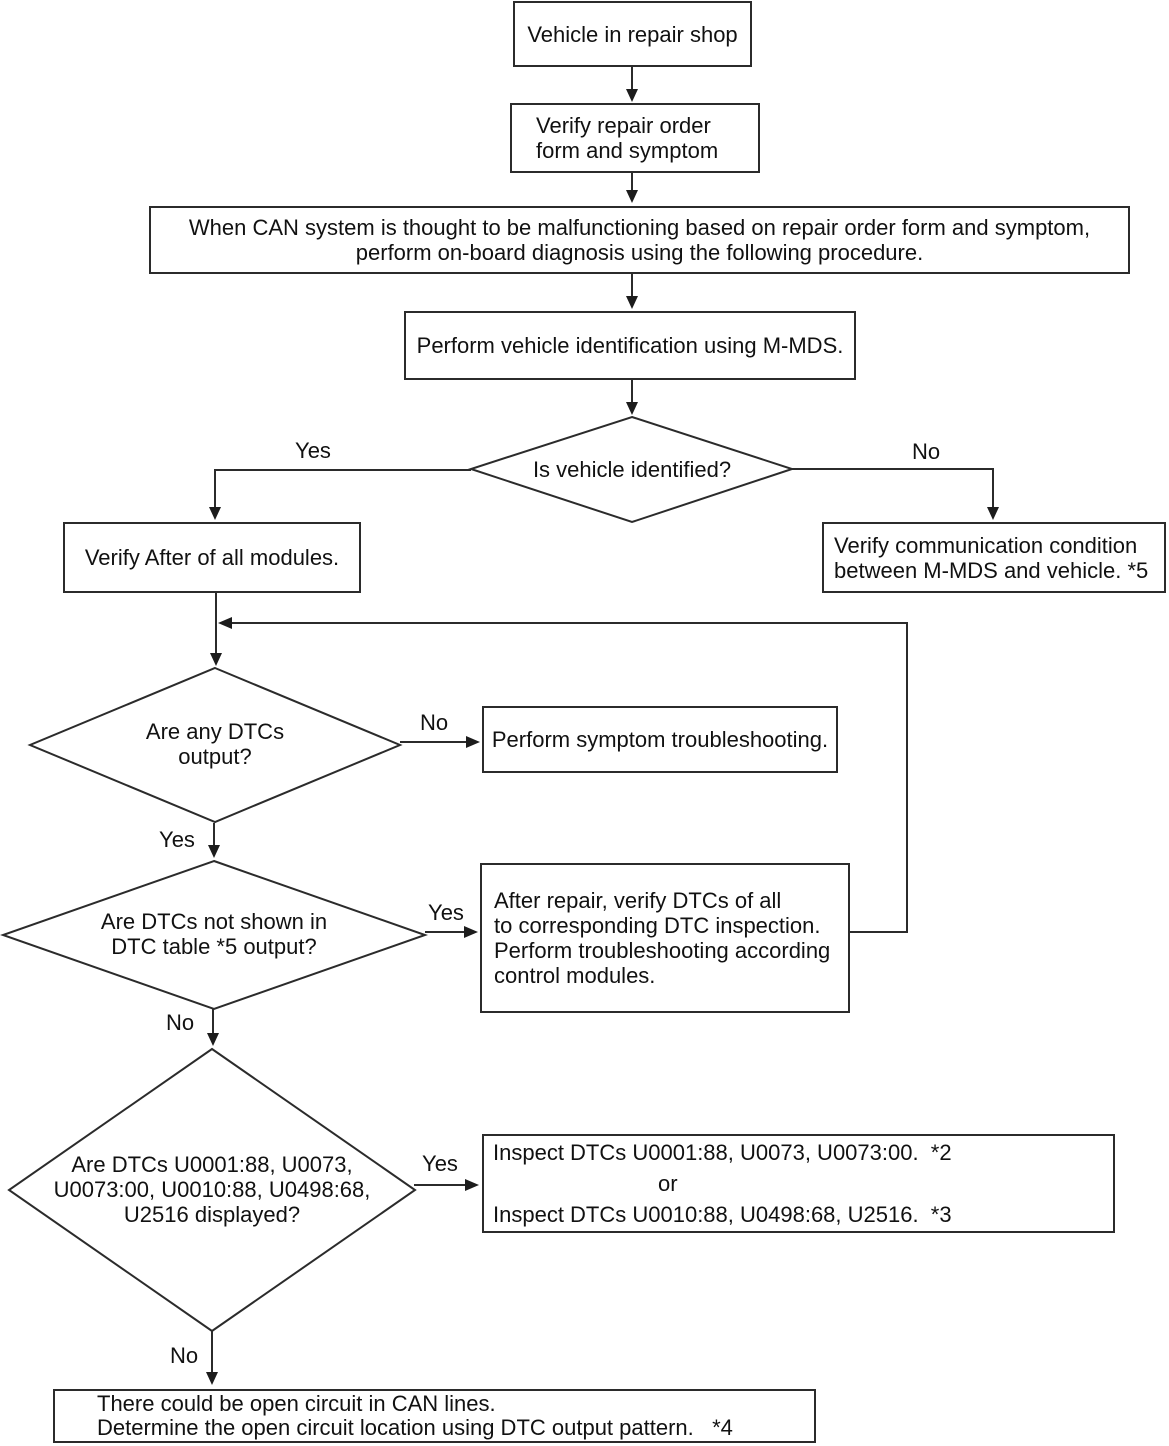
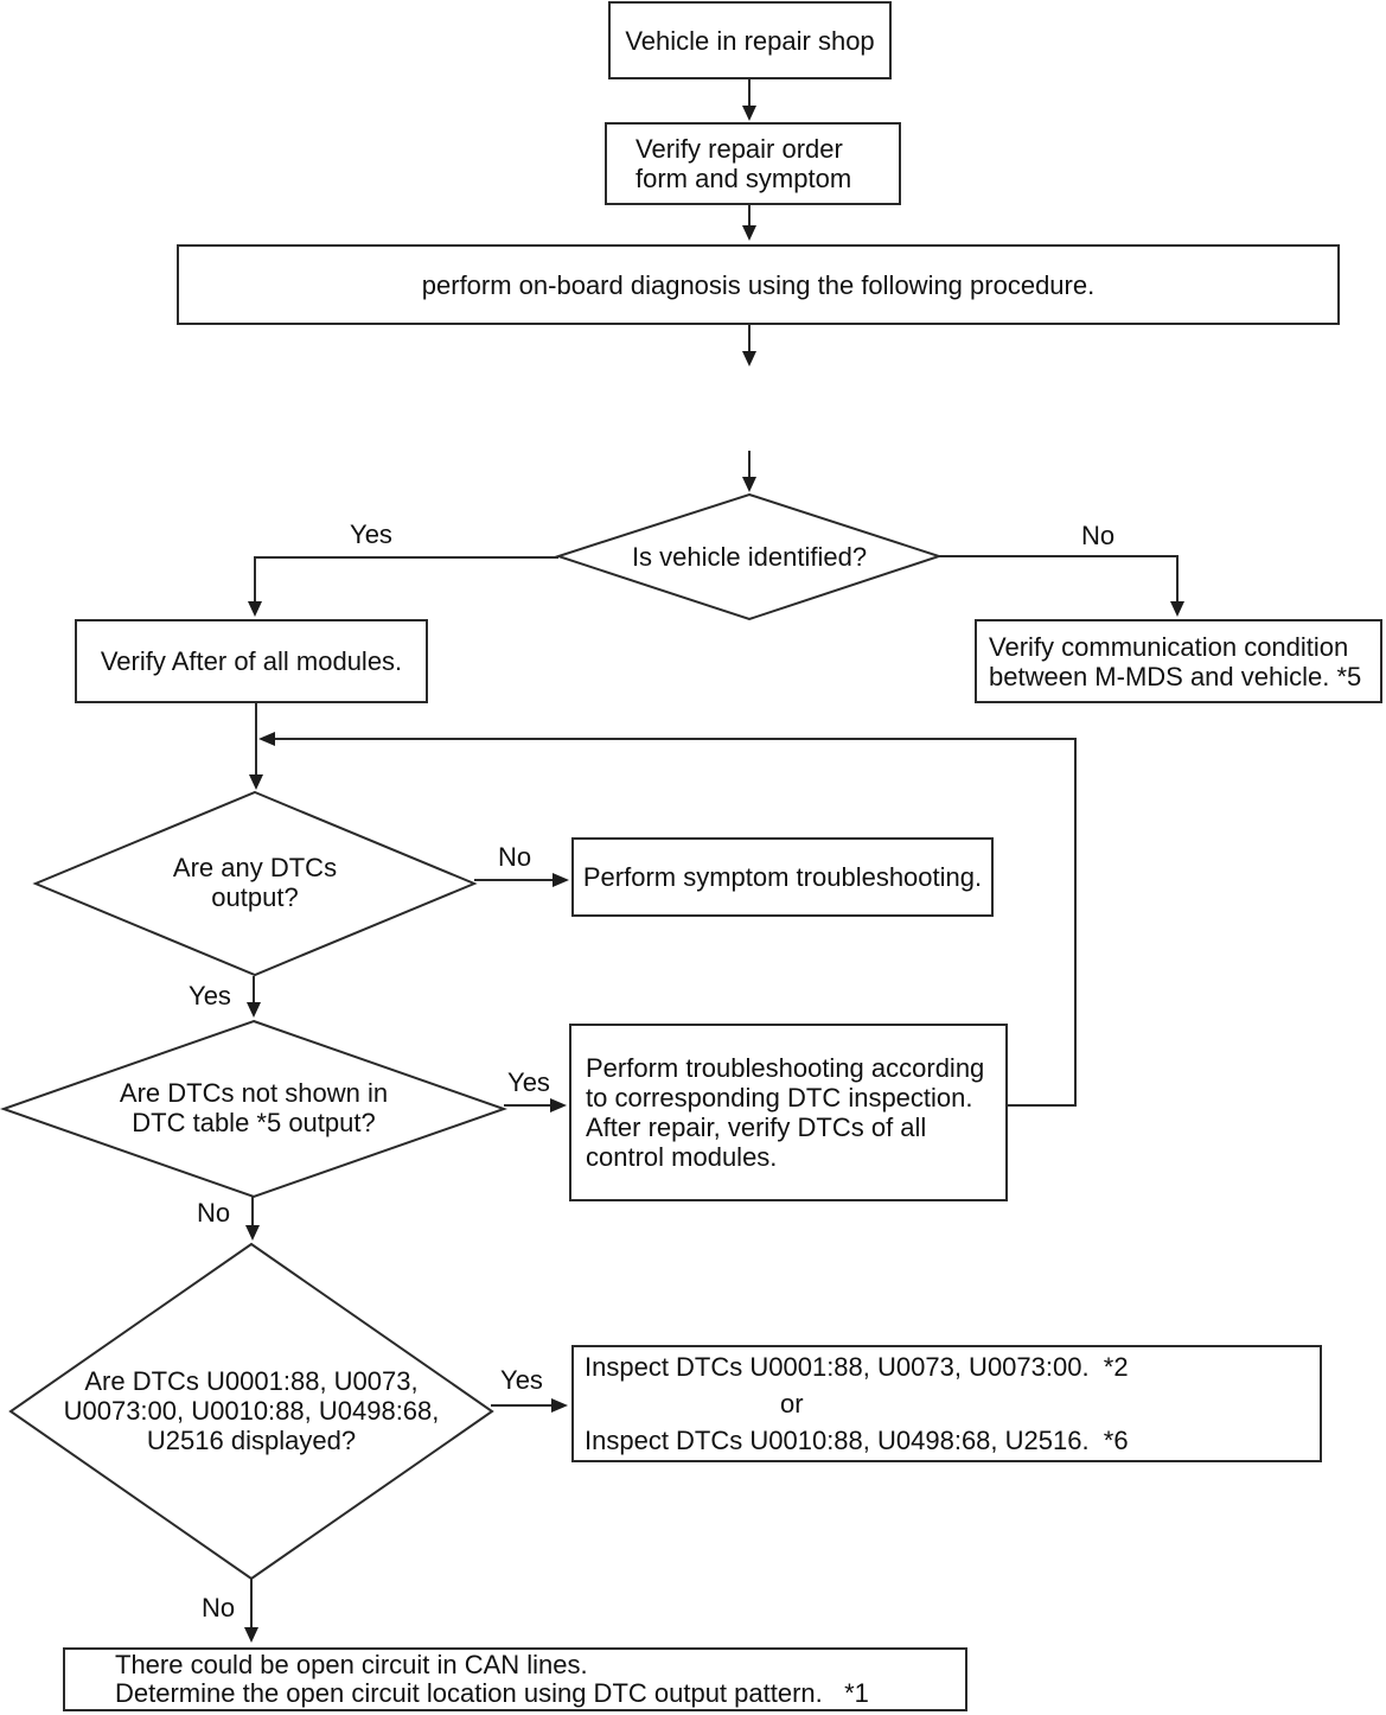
  Vehicle in repair shop
  Verify repair order
  form and symptom
- When CAN system is thought to be malfunctioning based on repair order form and symptom,
  perform on-board diagnosis using the following procedure.
- Perform vehicle identification using M-MDS.
  Verify After of all modules.
  Verify communication condition
  between M-MDS and vehicle. *5
  Perform symptom troubleshooting.
- After repair, verify DTCs of all
+ Perform troubleshooting according
  to corresponding DTC inspection.
- Perform troubleshooting according
+ After repair, verify DTCs of all
  control modules.
  Inspect DTCs U0001:88, U0073, U0073:00. *2
  or
- Inspect DTCs U0010:88, U0498:68, U2516. *3
+ Inspect DTCs U0010:88, U0498:68, U2516. *6
  There could be open circuit in CAN lines.
- Determine the open circuit location using DTC output pattern. *4
+ Determine the open circuit location using DTC output pattern. *1
  Is vehicle identified?
  Are any DTCs
  output?
  Are DTCs not shown in
  DTC table *5 output?
  Are DTCs U0001:88, U0073,
  U0073:00, U0010:88, U0498:68,
  U2516 displayed?
  Yes
  No
  No
  Yes
  Yes
  No
  Yes
  No
